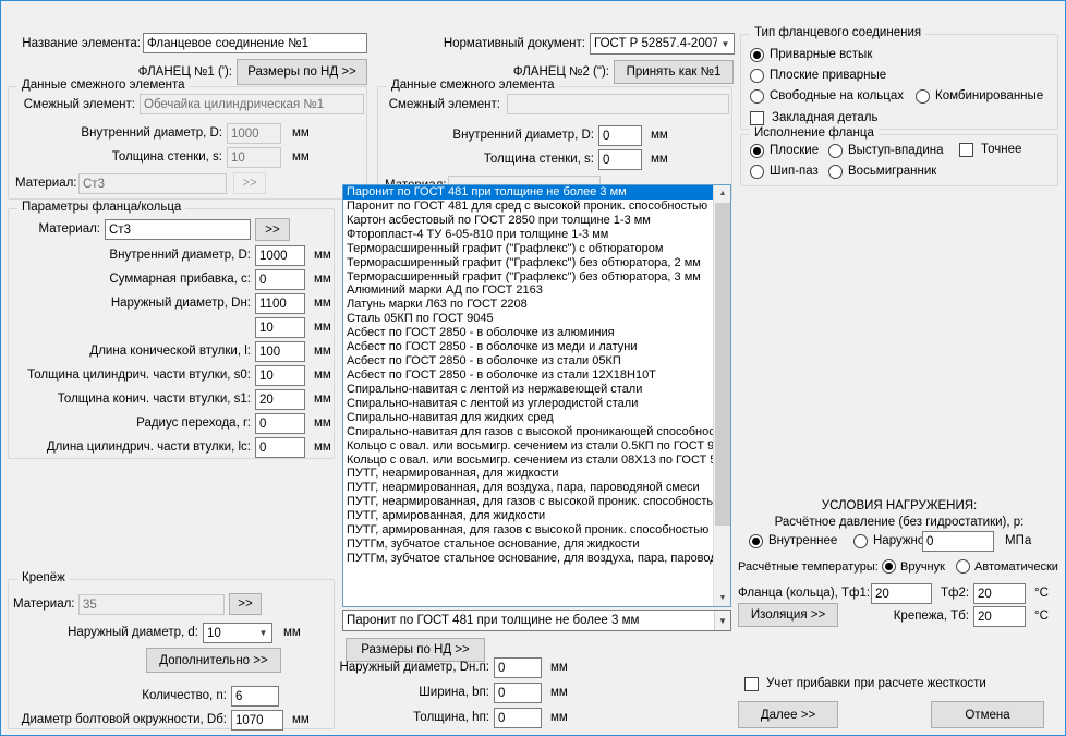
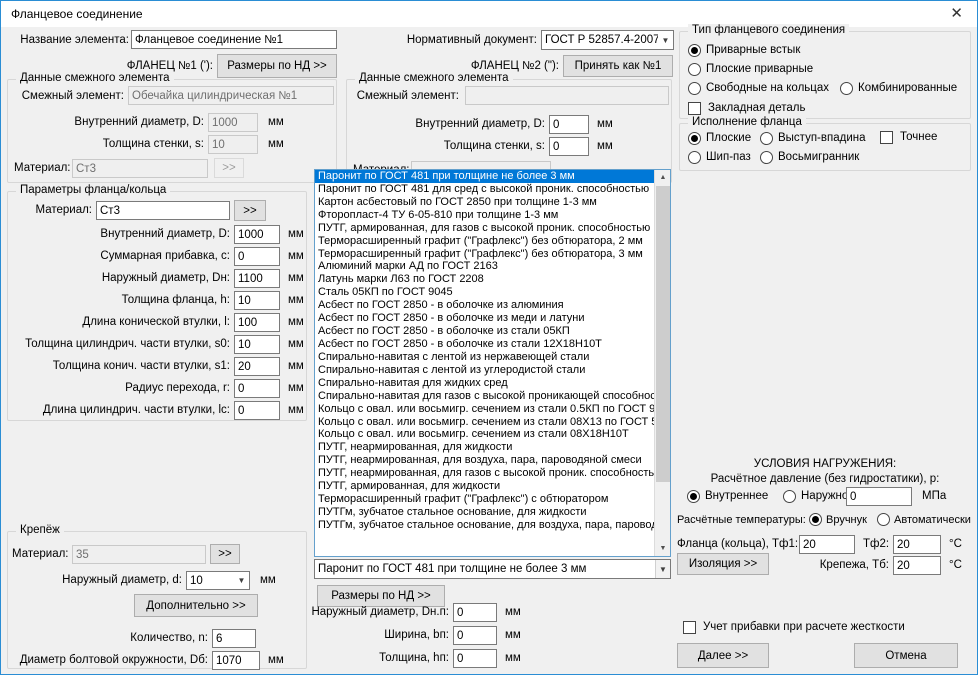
+ Фланцевое соединение
+ ✕
  Название элемента:
  Фланцевое соединение №1
  ФЛАНЕЦ №1 ('):
  Размеры по НД >>
  Нормативный документ:
  ГОСТ Р 52857.4-2007
  ▼
  ФЛАНЕЦ №2 ("):
  Принять как №1
  Данные смежного элемента
  Смежный элемент:
  Обечайка цилиндрическая №1
  Внутренний диаметр, D:
  1000
  мм
  Толщина стенки, s:
  10
  мм
  Материал:
  Ст3
  >>
  Параметры фланца/кольца
  Материал:
  Ст3
  >>
  Внутренний диаметр, D:
  1000
  мм
  Суммарная прибавка, с:
  0
  мм
  Наружный диаметр, Dн:
  1100
  мм
+ Толщина фланца, h:
  10
  мм
  Длина конической втулки, l:
  100
  мм
  Толщина цилиндрич. части втулки, s0:
  10
  мм
  Толщина конич. части втулки, s1:
  20
  мм
  Радиус перехода, r:
  0
  мм
  Длина цилиндрич. части втулки, lc:
  0
  мм
  Крепёж
  Материал:
  35
  >>
  Наружный диаметр, d:
  10
  ▼
  мм
  Дополнительно >>
  Количество, n:
  6
  Диаметр болтовой окружности, Dб:
  1070
  мм
  Данные смежного элемента
  Смежный элемент:
  Внутренний диаметр, D:
  0
  мм
  Толщина стенки, s:
  0
  мм
  Паронит по ГОСТ 481 при толщине не более 3 мм
  Паронит по ГОСТ 481 для сред с высокой проник. способностью
  Картон асбестовый по ГОСТ 2850 при толщине 1-3 мм
  Фторопласт-4 ТУ 6-05-810 при толщине 1-3 мм
- Терморасширенный графит ("Графлекс") с обтюратором
+ ПУТГ, армированная, для газов с высокой проник. способностью
  Терморасширенный графит ("Графлекс") без обтюратора, 2 мм
  Терморасширенный графит ("Графлекс") без обтюратора, 3 мм
  Алюминий марки АД по ГОСТ 2163
  Латунь марки Л63 по ГОСТ 2208
  Сталь 05КП по ГОСТ 9045
  Асбест по ГОСТ 2850 - в оболочке из алюминия
  Асбест по ГОСТ 2850 - в оболочке из меди и латуни
  Асбест по ГОСТ 2850 - в оболочке из стали 05КП
  Асбест по ГОСТ 2850 - в оболочке из стали 12Х18Н10Т
  Спирально-навитая с лентой из нержавеющей стали
  Спирально-навитая с лентой из углеродистой стали
  Спирально-навитая для жидких сред
  Спирально-навитая для газов с высокой проникающей способнос
  Кольцо с овал. или восьмигр. сечением из стали 0.5КП по ГОСТ 9
  Кольцо с овал. или восьмигр. сечением из стали 08Х13 по ГОСТ
+ Кольцо с овал. или восьмигр. сечением из стали 08Х18Н10Т
  ПУТГ, неармированная, для жидкости
  ПУТГ, неармированная, для воздуха, пара, пароводяной смеси
  ПУТГ, неармированная, для газов с высокой проник. способность
  ПУТГ, армированная, для жидкости
- ПУТГ, армированная, для газов с высокой проник. способностью
+ Терморасширенный графит ("Графлекс") с обтюратором
  ПУТГм, зубчатое стальное основание, для жидкости
  ПУТГм, зубчатое стальное основание, для воздуха, пара, парово
  Паронит по ГОСТ 481 при толщине не более 3 мм
  ▼
  Размеры по НД >>
  Наружный диаметр, Dн.п:
  0
  мм
  Ширина, bп:
  0
  мм
  Толщина, hп:
  0
  мм
  Тип фланцевого соединения
  Приварные встык
  Плоские приварные
  Свободные на кольцах
  Комбинированные
  Закладная деталь
  Исполнение фланца
  Плоские
  Выступ-впадина
  Точнее
  Шип-паз
  Восьмигранник
  УСЛОВИЯ НАГРУЖЕНИЯ:
  Расчётное давление (без гидростатики), р:
  Внутреннее
  Наружн
  0
  МПа
  Расчётные температуры:
  Вручнук
  Автоматически
  Фланца (кольца), Тф1:
  20
  Тф2:
  20
  °С
  Изоляция >>
  Крепежа, Тб:
  20
  °С
  Учет прибавки при расчете жесткости
  Далее >>
  Отмена
